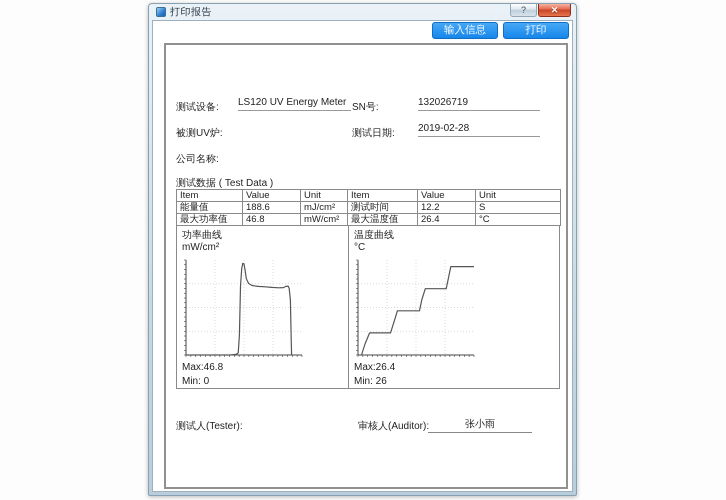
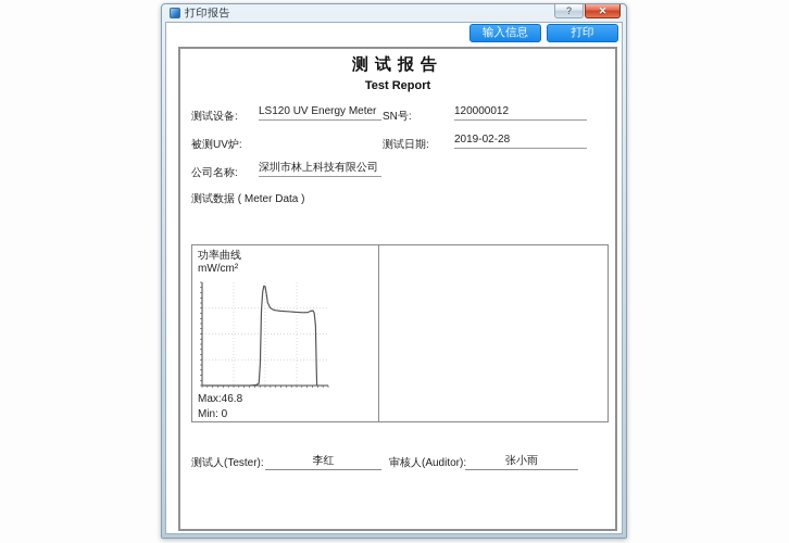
  打印报告
  ?
  ✕
  输入信息
  打印
+ 测试报告
+ Test Report
  测试设备:
  LS120 UV Energy Meter
  SN号:
- 132026719
+ 120000012
  被测UV炉:
  测试日期:
  2019-02-28
  公司名称:
+ 深圳市林上科技有限公司
- 测试数据 ( Test Data )
+ 测试数据 ( Meter Data )
- Item	Value	Unit	Item	Value	Unit
- 能量值	188.6	mJ/cm²	测试时间	12.2	S
- 最大功率值	46.8	mW/cm²	最大温度值	26.4	°C
  功率曲线
  mW/cm²
  Max:46.8
  Min: 0
- 温度曲线
- °C
- Max:26.4
- Min: 26
  测试人(Tester):
+ 李红
  审核人(Auditor):
  张小雨
